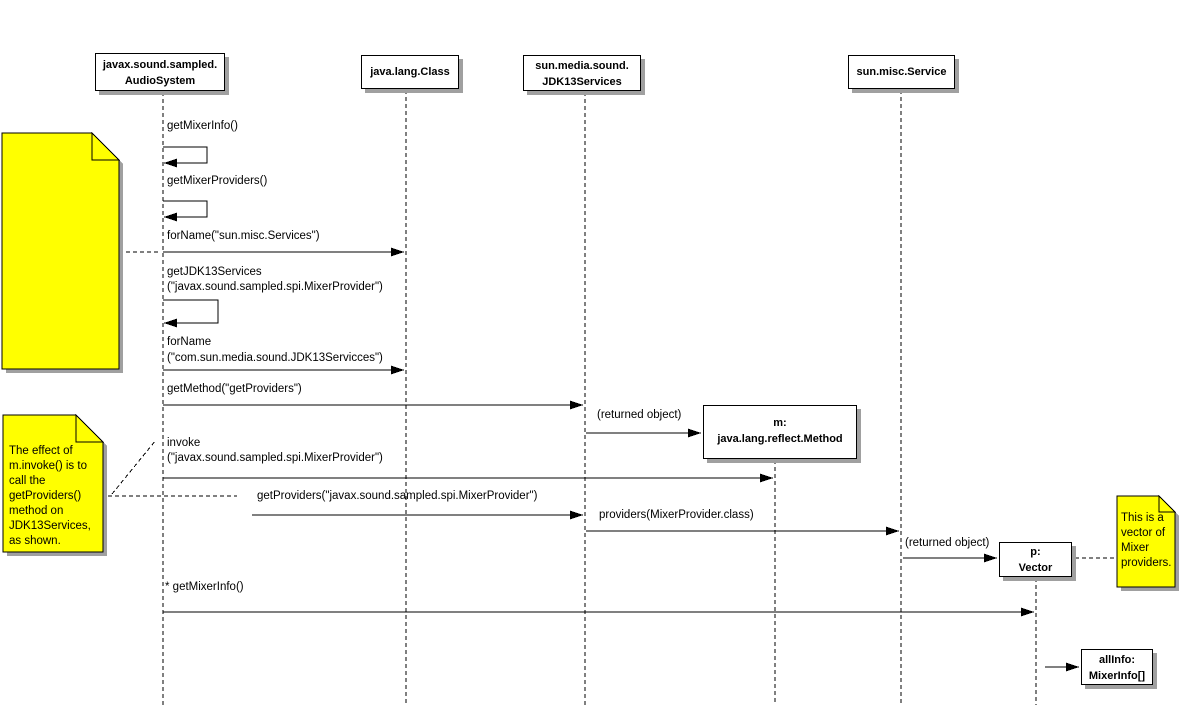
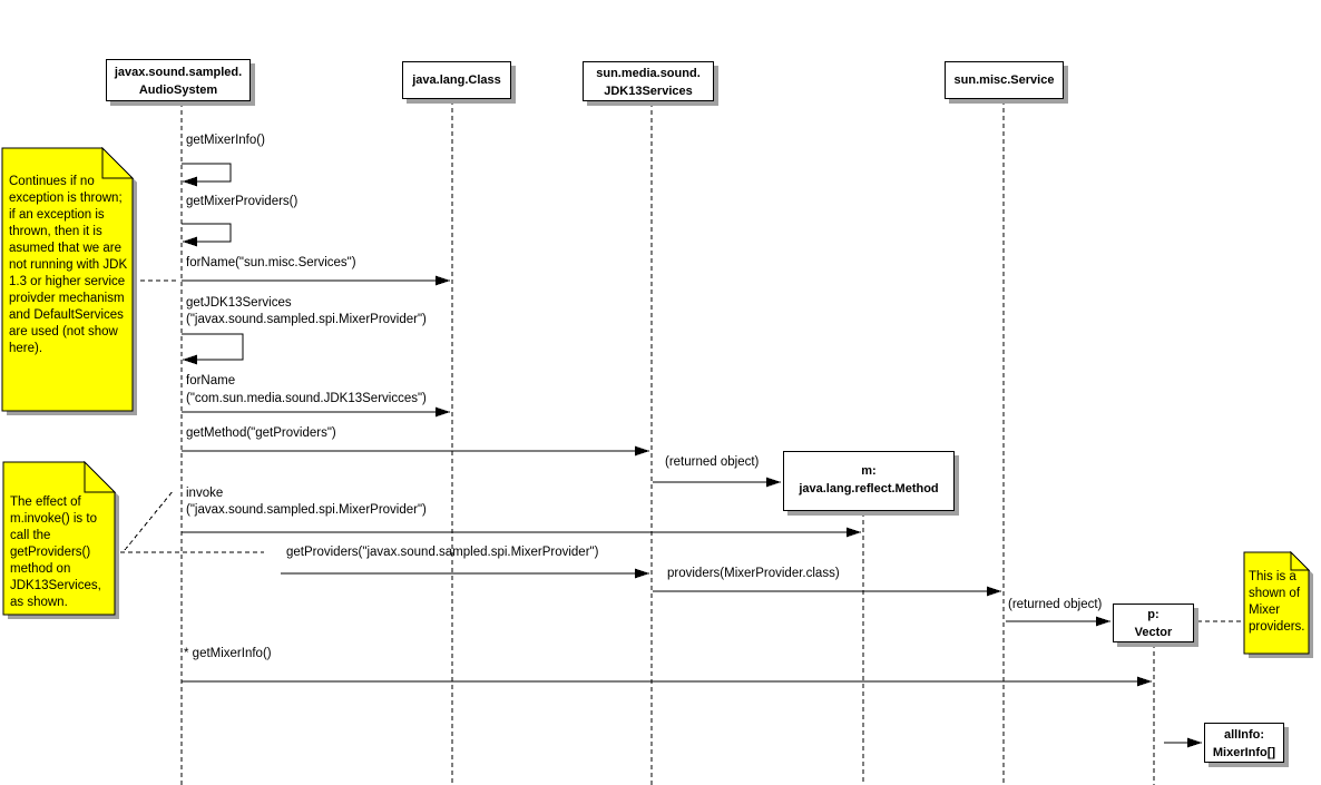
  javax.sound.sampled.
  AudioSystem
  java.lang.Class
  sun.media.sound.
  JDK13Services
  sun.misc.Service
  m:
  java.lang.reflect.Method
  p:
  Vector
  allInfo:
  MixerInfo[]
  getMixerInfo()
  getMixerProviders()
  forName("sun.misc.Services")
  getJDK13Services
  ("javax.sound.sampled.spi.MixerProvider")
  forName
  ("com.sun.media.sound.JDK13Servicces")
  getMethod("getProviders")
  (returned object)
  invoke
  ("javax.sound.sampled.spi.MixerProvider")
  getProviders("javax.sound.sampled.spi.MixerProvider")
  providers(MixerProvider.class)
  (returned object)
  * getMixerInfo()
+ Continues if no exception is thrown; if an exception is thrown, then it is asumed that we are not running with JDK 1.3 or higher service proivder mechanism and DefaultServices are used (not show here).
  The effect of m.invoke() is to call the getProviders() method on JDK13Services, as shown.
- This is a vector of Mixer providers.
+ This is a shown of Mixer providers.
